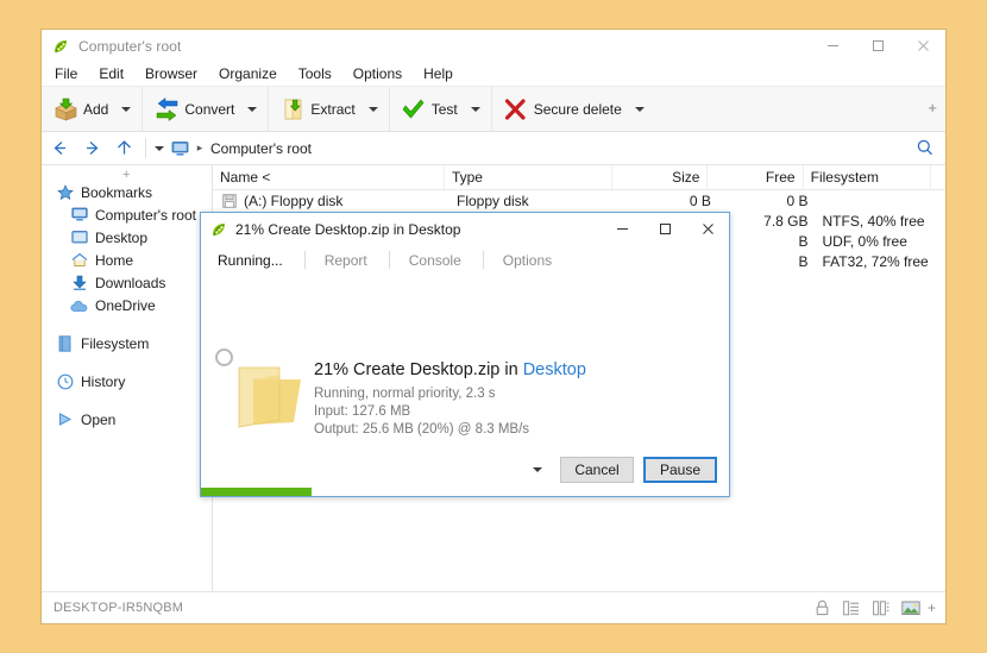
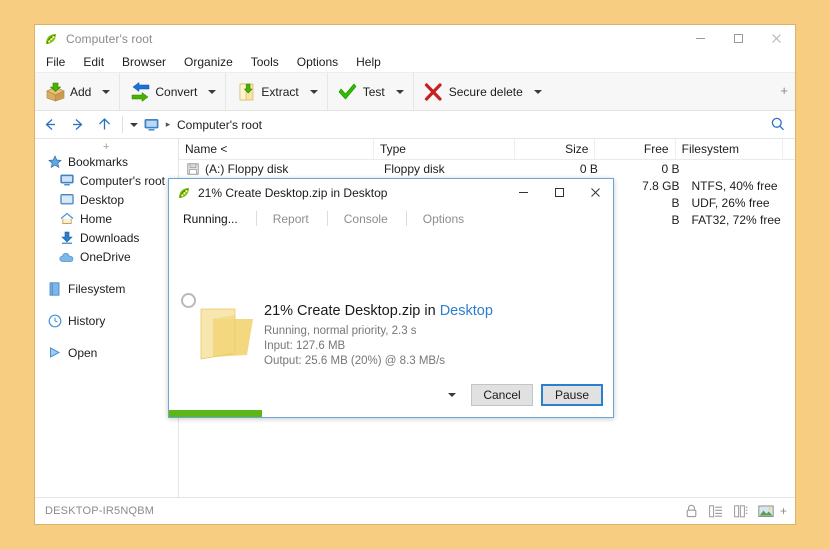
  Computer's root
  File
  Edit
  Browser
  Organize
  Tools
  Options
  Help
  Add
  Convert
  Extract
  Test
  Secure delete
  +
  ▸
  Computer's root
  +
  Bookmarks
  Computer's root
  Desktop
  Home
  Downloads
  OneDrive
  Filesystem
  History
  Open
  Name <
  Type
  Size
  Free
  Filesystem
  (A:) Floppy disk
  Floppy disk
  0 B
  0 B
  7.8 GB
  NTFS, 40% free
  B
- UDF, 0% free
+ UDF, 26% free
  B
  FAT32, 72% free
  DESKTOP-IR5NQBM
  +
  21% Create Desktop.zip in Desktop
  Running...
  Report
  Console
  Options
  21% Create Desktop.zip in Desktop
  Running, normal priority, 2.3 s
  Input: 127.6 MB
  Output: 25.6 MB (20%) @ 8.3 MB/s
  Cancel
  Pause
